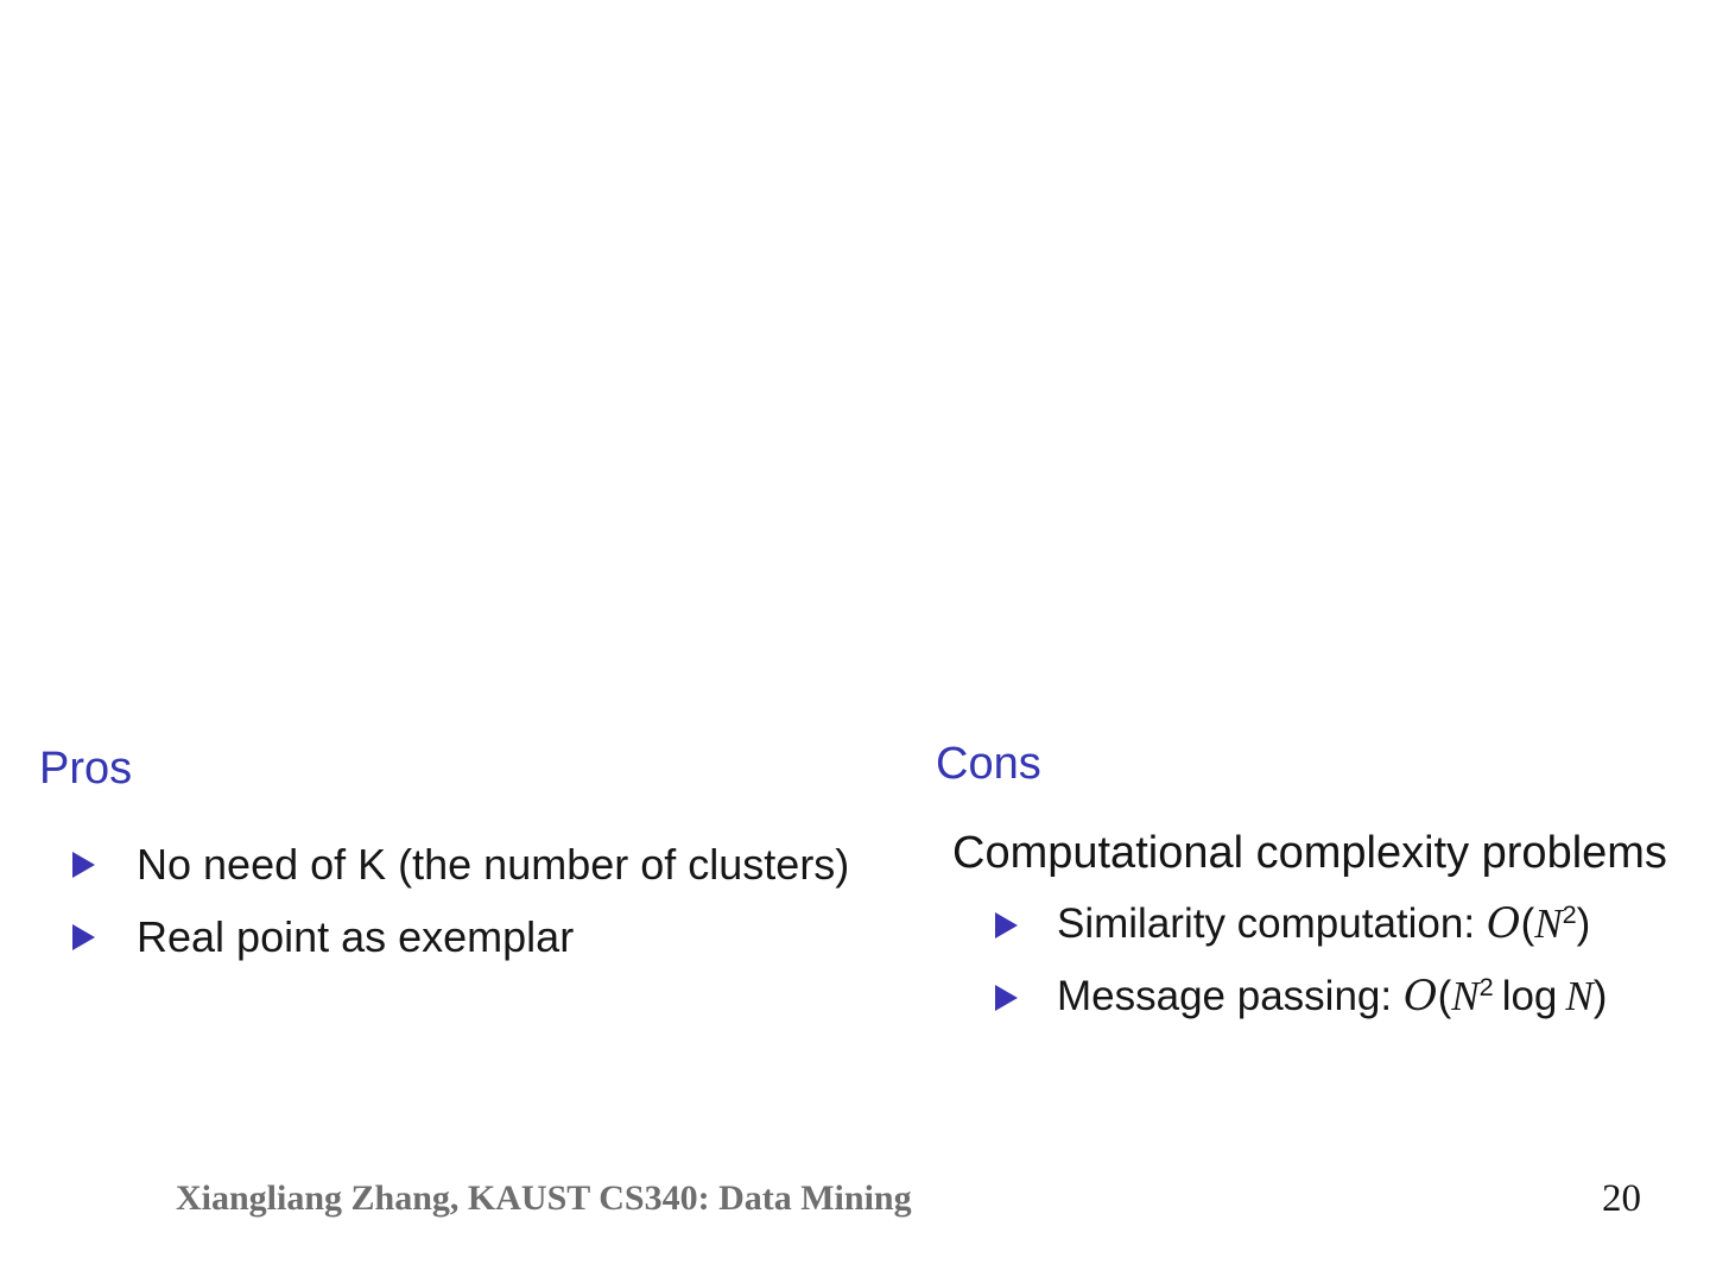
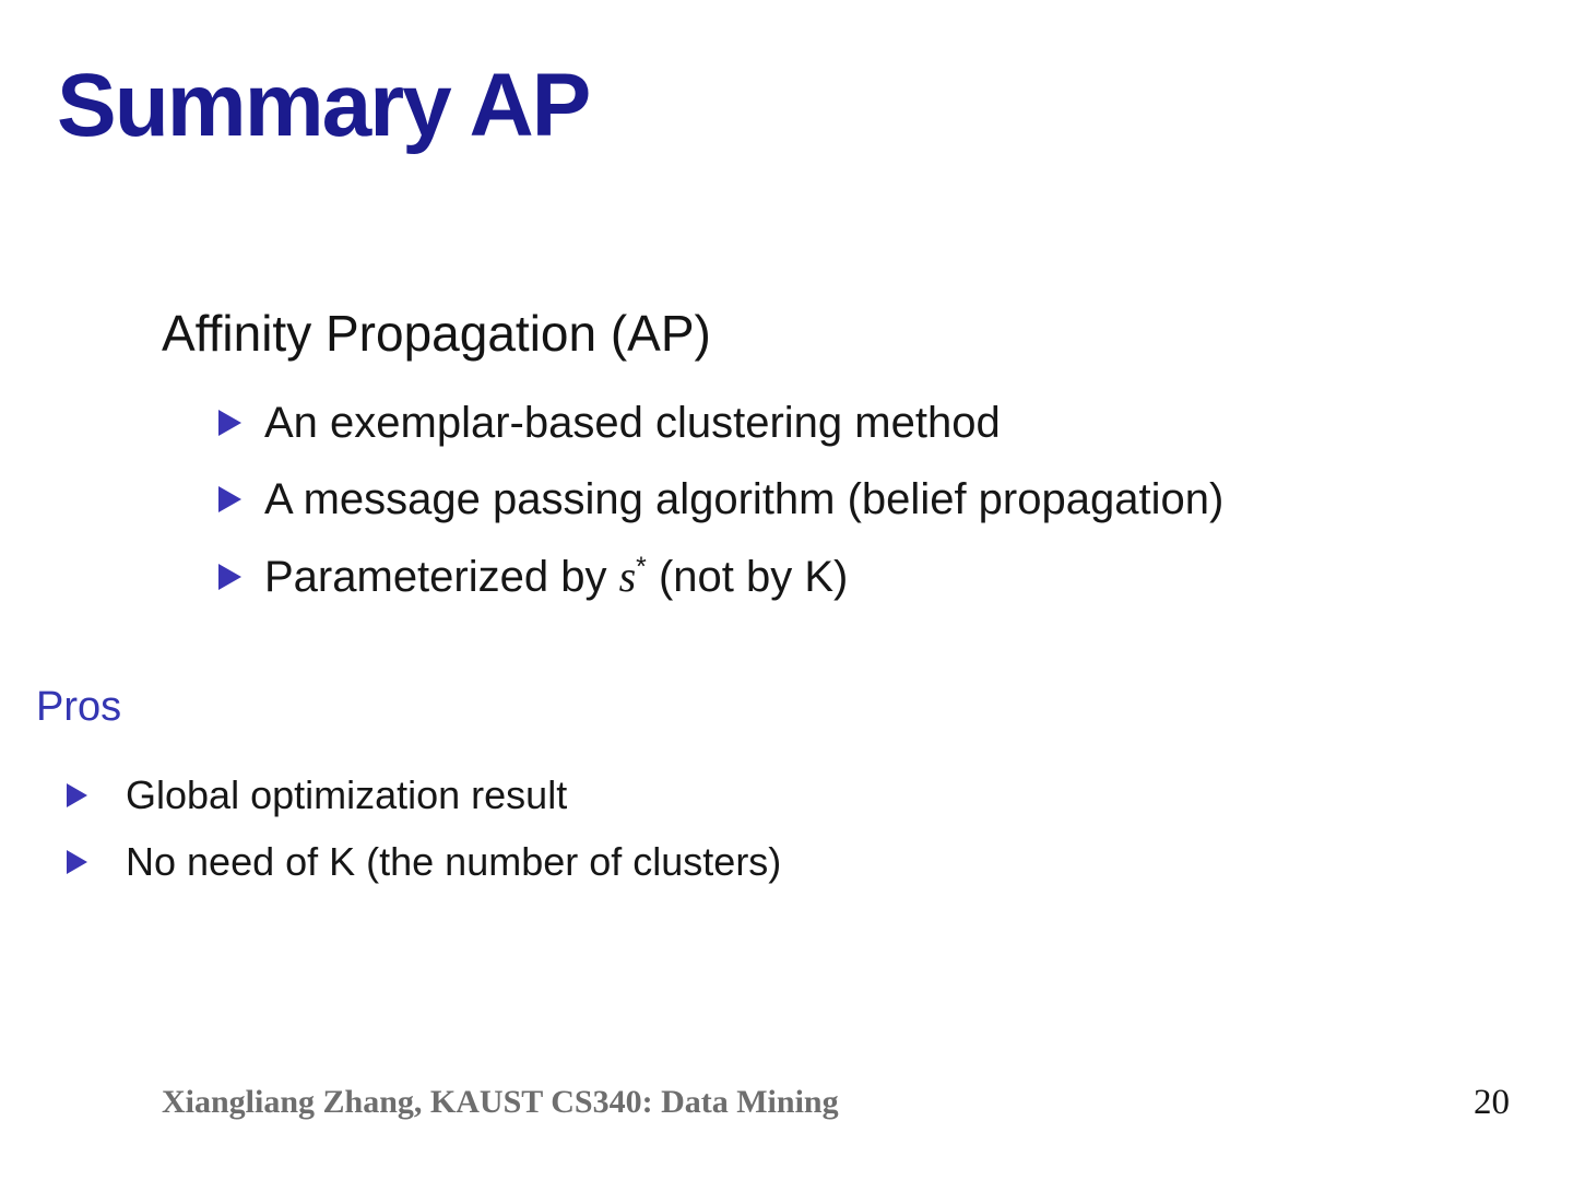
+ Summary AP
+ Affinity Propagation (AP)
+ An exemplar-based clustering method
+ A message passing algorithm (belief propagation)
+ Parameterized by s* (not by K)
  Pros
+ Global optimization result
  No need of K (the number of clusters)
- Real point as exemplar
- Cons
- Computational complexity problems
- Similarity computation: O(N2)
- Message passing: O(N2 log N)
  Xiangliang Zhang, KAUST CS340: Data Mining
  20
